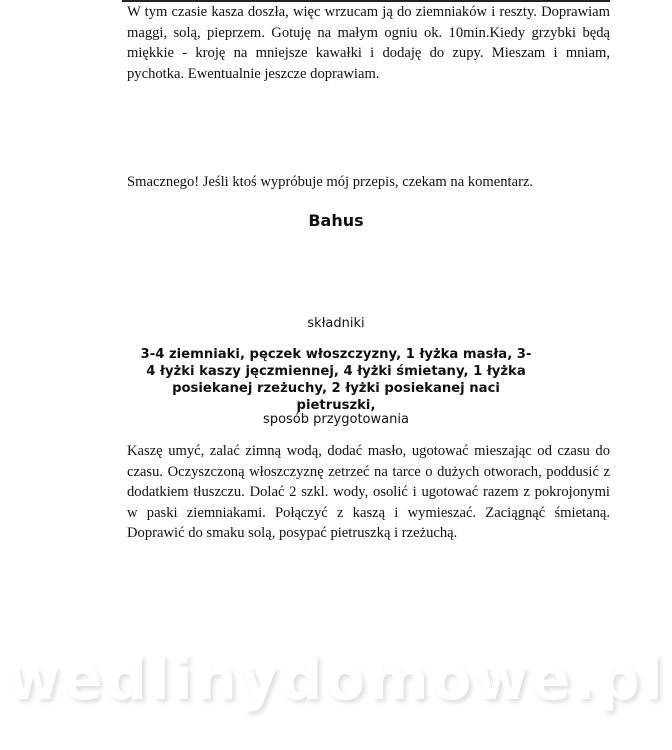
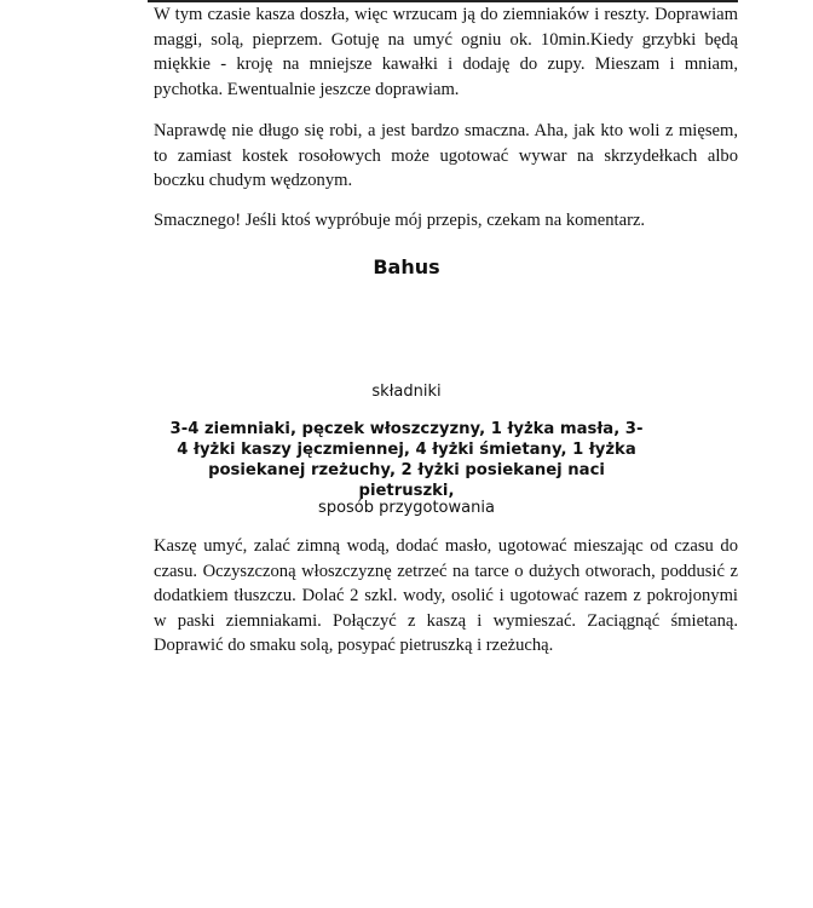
- W tym czasie kasza doszła, więc wrzucam ją do ziemniaków i reszty. Doprawiam maggi, solą, pieprzem. Gotuję na małym ogniu ok. 10min.Kiedy grzybki będą miękkie - kroję na mniejsze kawałki i dodaję do zupy. Mieszam i mniam, pychotka. Ewentualnie jeszcze doprawiam.
+ W tym czasie kasza doszła, więc wrzucam ją do ziemniaków i reszty. Doprawiam maggi, solą, pieprzem. Gotuję na umyć ogniu ok. 10min.Kiedy grzybki będą miękkie - kroję na mniejsze kawałki i dodaję do zupy. Mieszam i mniam, pychotka. Ewentualnie jeszcze doprawiam.
+ Naprawdę nie długo się robi, a jest bardzo smaczna. Aha, jak kto woli z mięsem, to zamiast kostek rosołowych może ugotować wywar na skrzydełkach albo boczku chudym wędzonym.
  Smacznego! Jeśli ktoś wypróbuje mój przepis, czekam na komentarz.
  Bahus
  składniki
  3-4 ziemniaki, pęczek włoszczyzny, 1 łyżka masła, 3-4 łyżki kaszy jęczmiennej, 4 łyżki śmietany, 1 łyżka posiekanej rzeżuchy, 2 łyżki posiekanej naci pietruszki,
  sposób przygotowania
  Kaszę umyć, zalać zimną wodą, dodać masło, ugotować mieszając od czasu do czasu. Oczyszczoną włoszczyznę zetrzeć na tarce o dużych otworach, poddusić z dodatkiem tłuszczu. Dolać 2 szkl. wody, osolić i ugotować razem z pokrojonymi w paski ziemniakami. Połączyć z kaszą i wymieszać. Zaciągnąć śmietaną. Doprawić do smaku solą, posypać pietruszką i rzeżuchą.
- wedlinydomowe.pl
